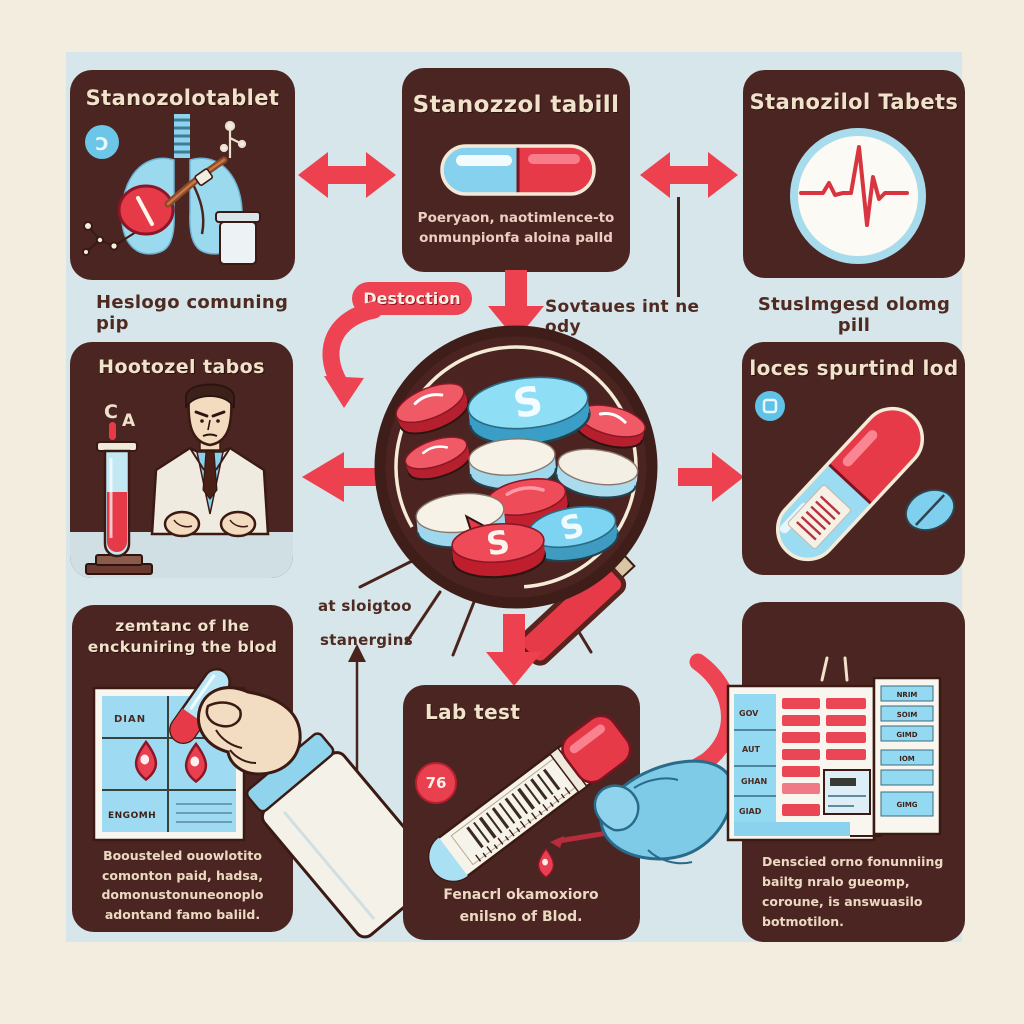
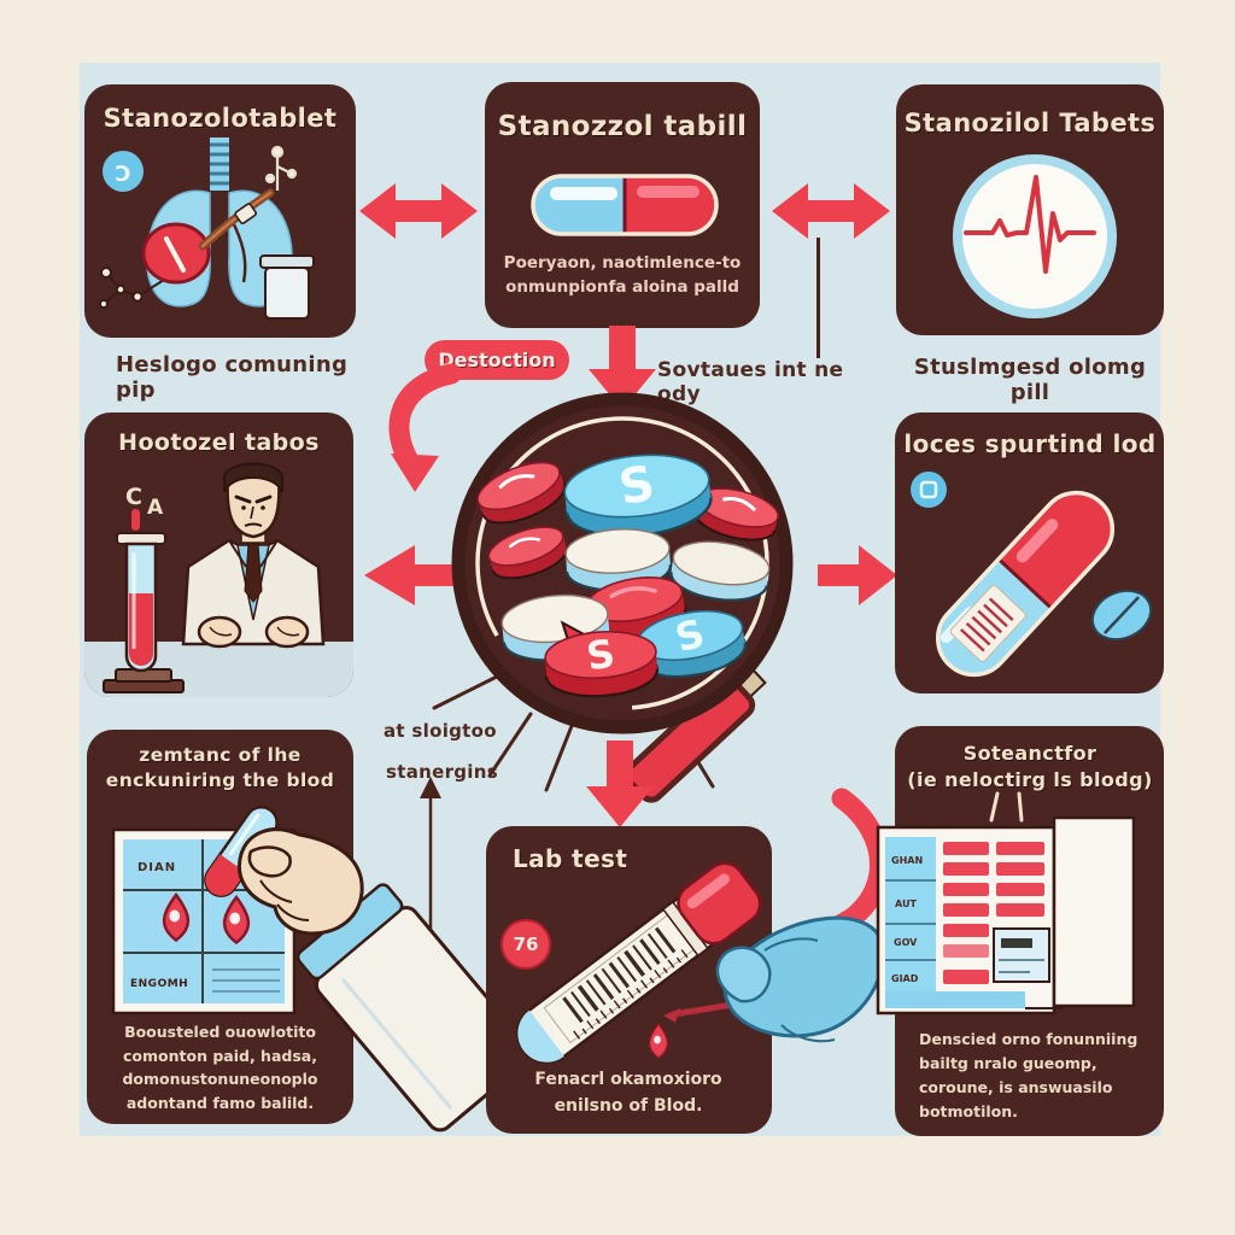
  Stanozolotablet
  Ɔ
  Heslogo comuning pip
  Stanozzol tabill
  Poeryaon, naotimlence-to
  onmunpionfa aloina palld
  Stanozilol Tabets
  Stuslmgesd olomg pill
  Destoction
  Sovtaues int ne ody
  C
  A
  Hootozel tabos
  loces spurtind lod
  at sloigtoo
  stanergins
  zemtanc of lhe
  enckuniring the blod
  DIAN
  ENGOMH
  Boousteled ouowlotito
  comonton paid, hadsa,
  domonustonuneonoplo
  adontand famo balild.
  Lab test
  76
  Fenacrl okamoxioro
  enilsno of Blod.
+ Soteanctfor
+ (ie neloctirg ls blodg)
- GOV
+ GHAN
  AUT
- GHAN
+ GOV
  GIAD
- NRIM
- SOIM
- GIMD
- IOM
- GIMG
  Denscied orno fonunniing
  bailtg nralo gueomp,
  coroune, is answuasilo
  botmotilon.
